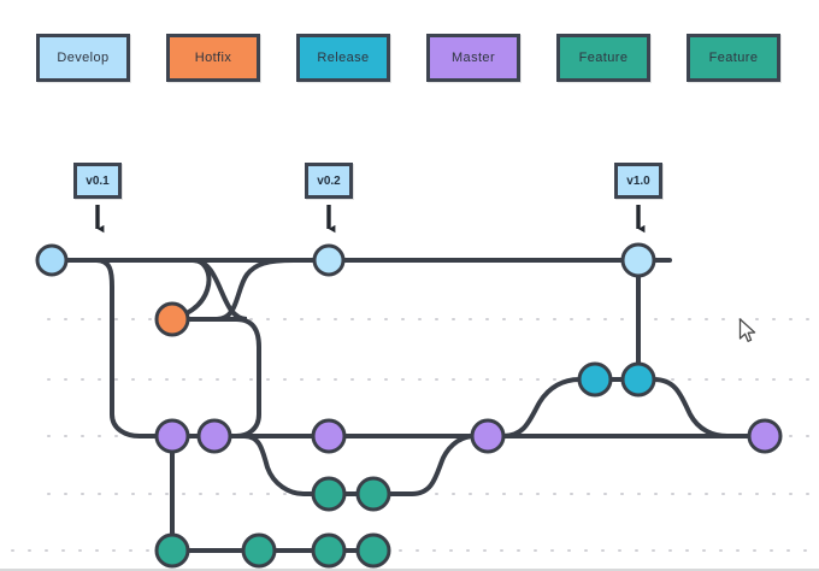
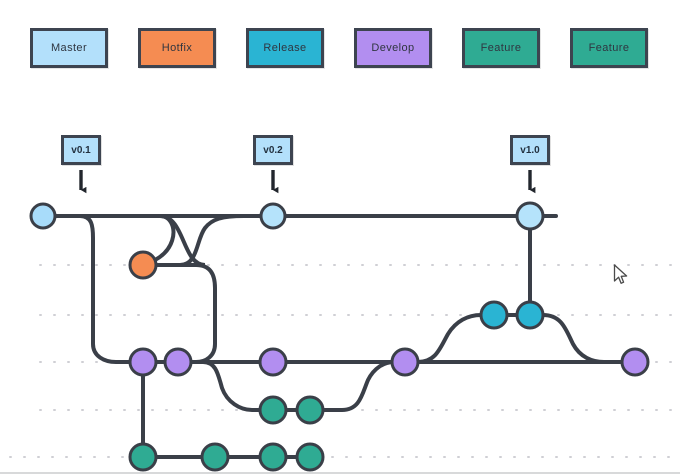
- Develop
+ Master
  Hotfix
  Release
- Master
+ Develop
  Feature
  Feature
  v0.1
  v0.2
  v1.0
